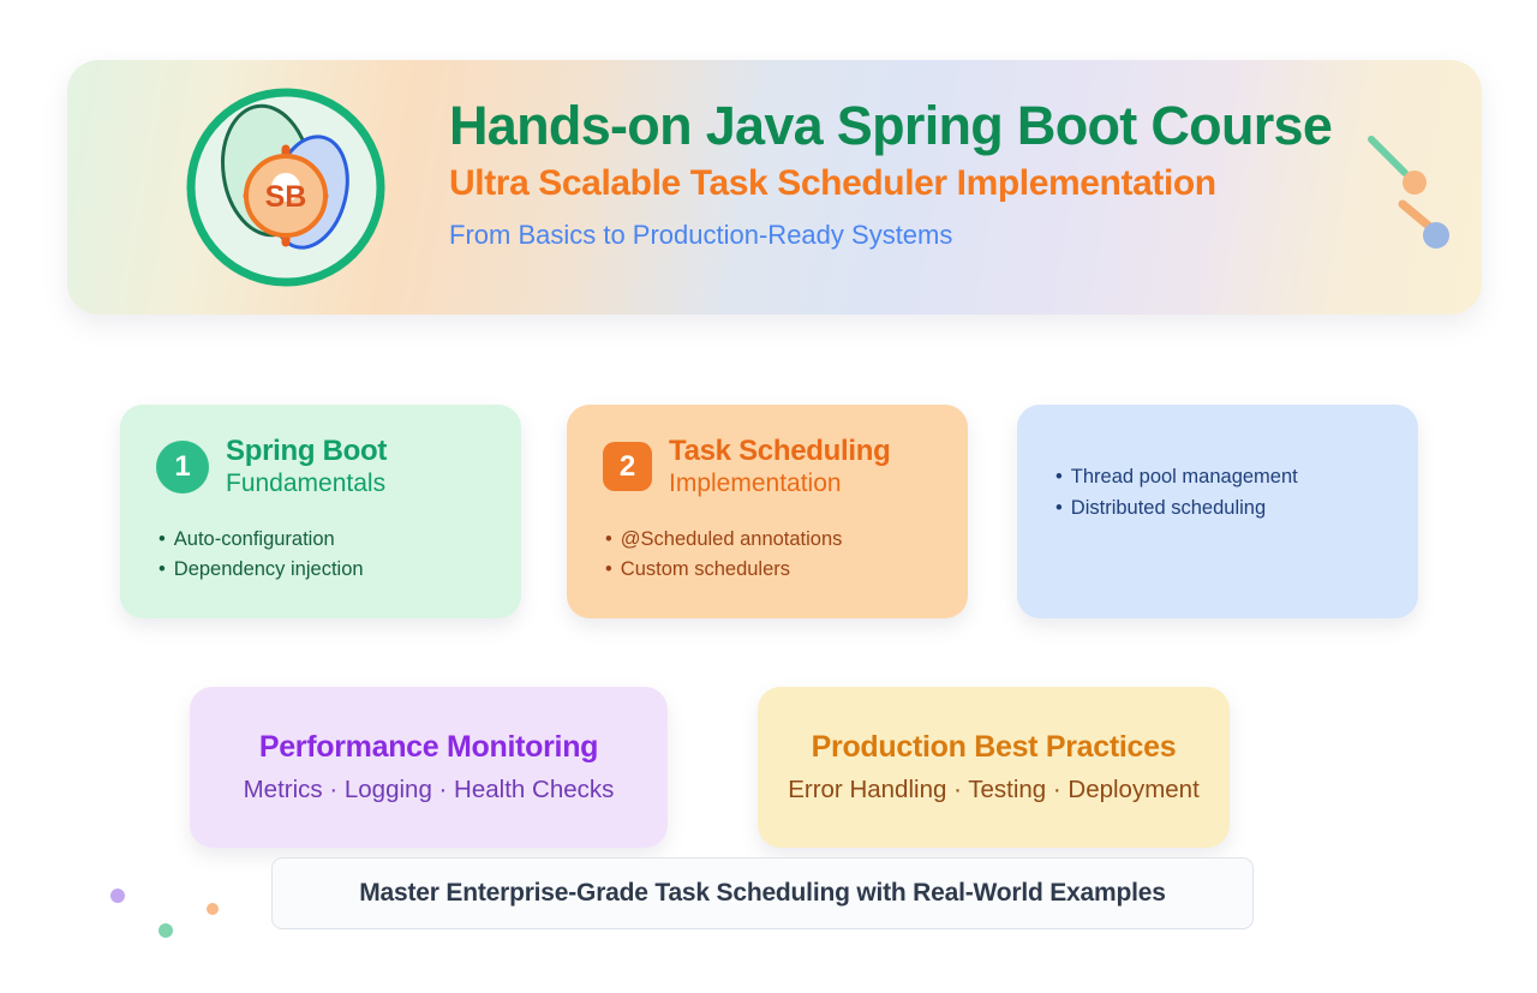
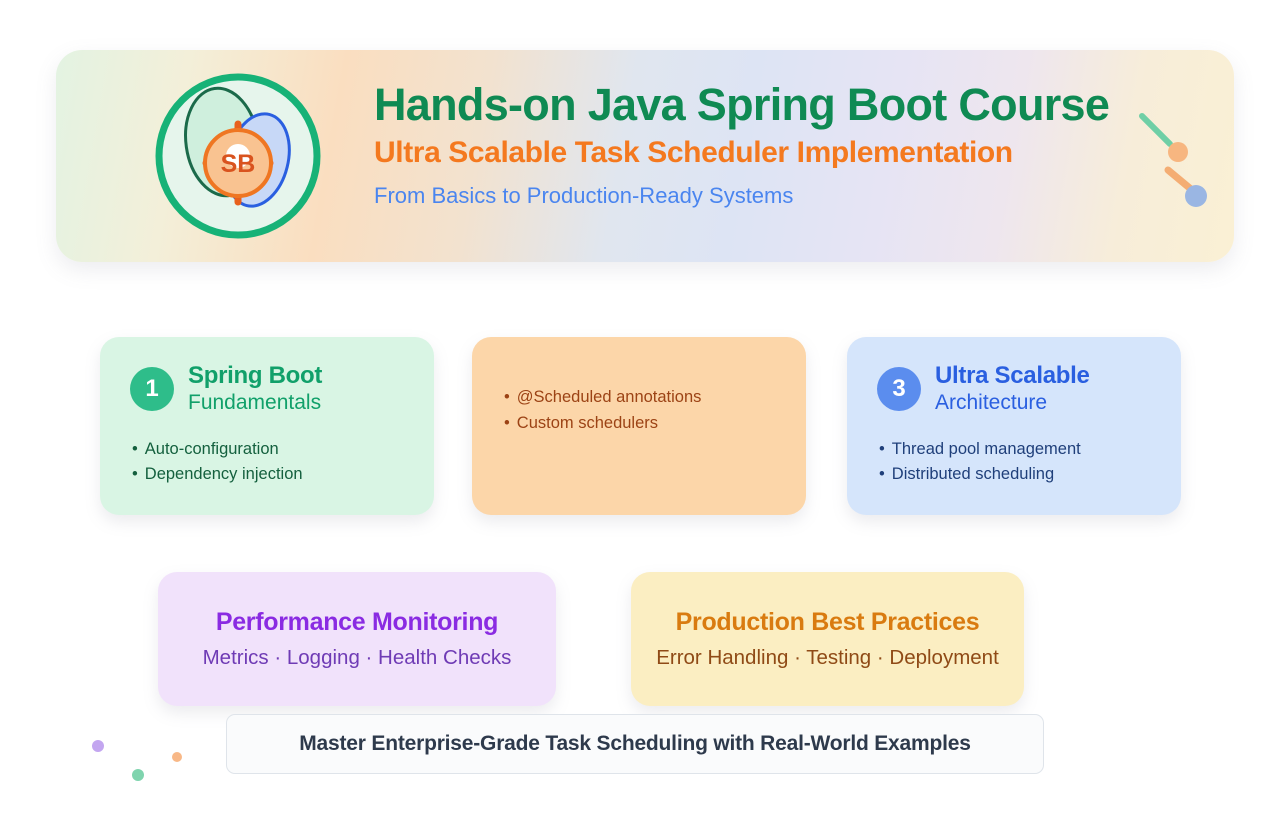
  SB
  Hands-on Java Spring Boot Course
  Ultra Scalable Task Scheduler Implementation
  From Basics to Production-Ready Systems
  1
  Spring Boot
  Fundamentals
  • Auto-configuration
  • Dependency injection
- 2
- Task Scheduling
- Implementation
  • @Scheduled annotations
  • Custom schedulers
+ 3
+ Ultra Scalable
+ Architecture
  • Thread pool management
  • Distributed scheduling
  Performance Monitoring
  Metrics · Logging · Health Checks
  Production Best Practices
  Error Handling · Testing · Deployment
  Master Enterprise-Grade Task Scheduling with Real-World Examples
